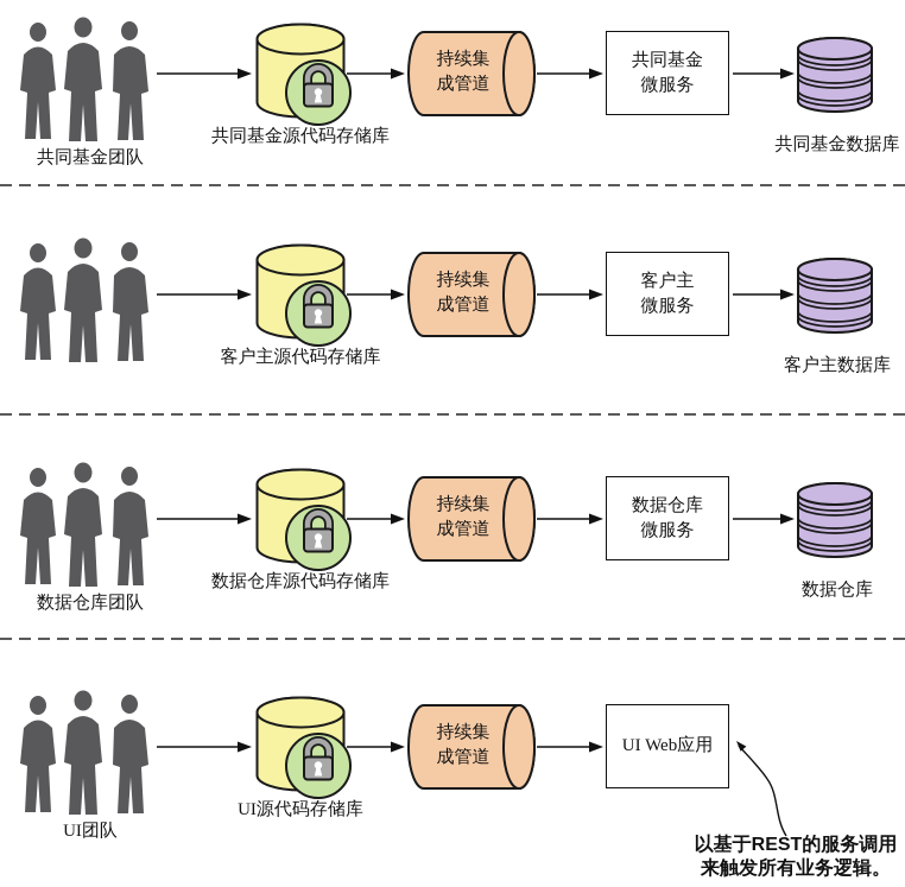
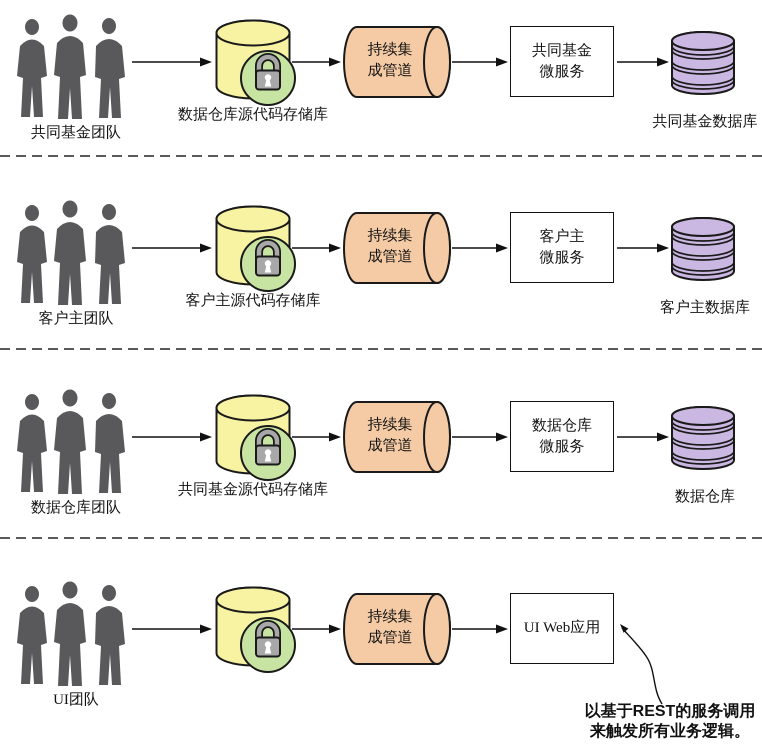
  共同基金团队
- 共同基金源代码存储库
+ 数据仓库源代码存储库
  持续集
  成管道
  共同基金
  微服务
  共同基金数据库
+ 客户主团队
  客户主源代码存储库
  持续集
  成管道
  客户主
  微服务
  客户主数据库
  数据仓库团队
- 数据仓库源代码存储库
+ 共同基金源代码存储库
  持续集
  成管道
  数据仓库
  微服务
  数据仓库
  UI团队
- UI源代码存储库
  持续集
  成管道
  UI Web应用
  以基于REST的服务调用
  来触发所有业务逻辑。
